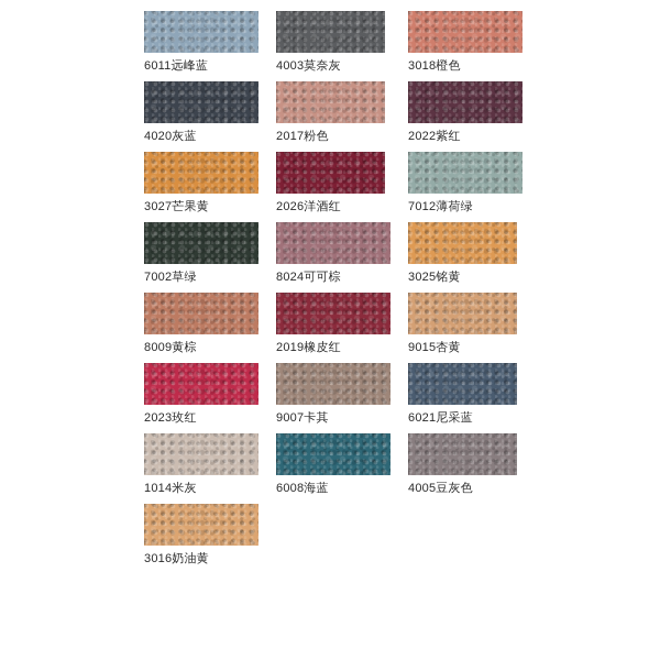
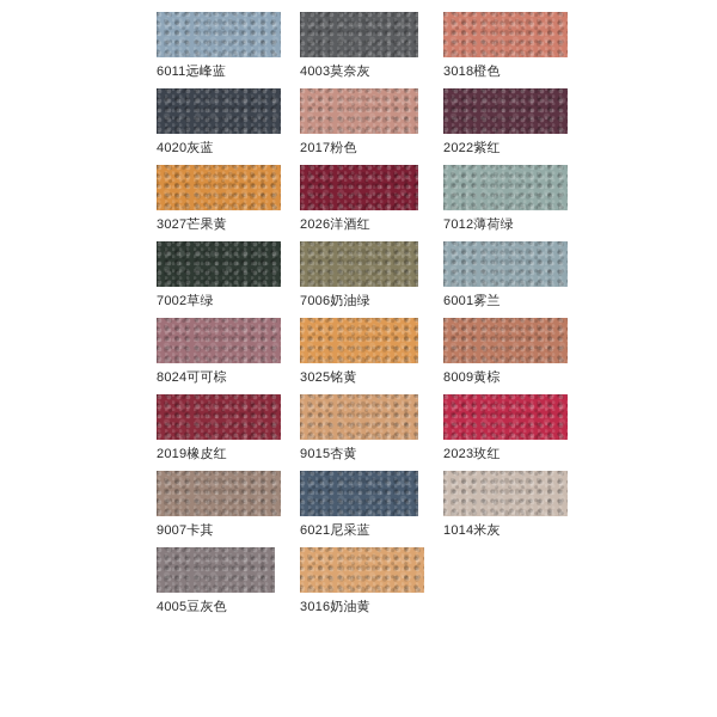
  6011远峰蓝
  4003莫奈灰
  3018橙色
  4020灰蓝
  2017粉色
  2022紫红
  3027芒果黄
  2026洋酒红
  7012薄荷绿
  7002草绿
+ 7006奶油绿
+ 6001雾兰
  8024可可棕
  3025铭黄
  8009黄棕
  2019橡皮红
  9015杏黄
  2023玫红
  9007卡其
  6021尼采蓝
  1014米灰
- 6008海蓝
  4005豆灰色
  3016奶油黄
